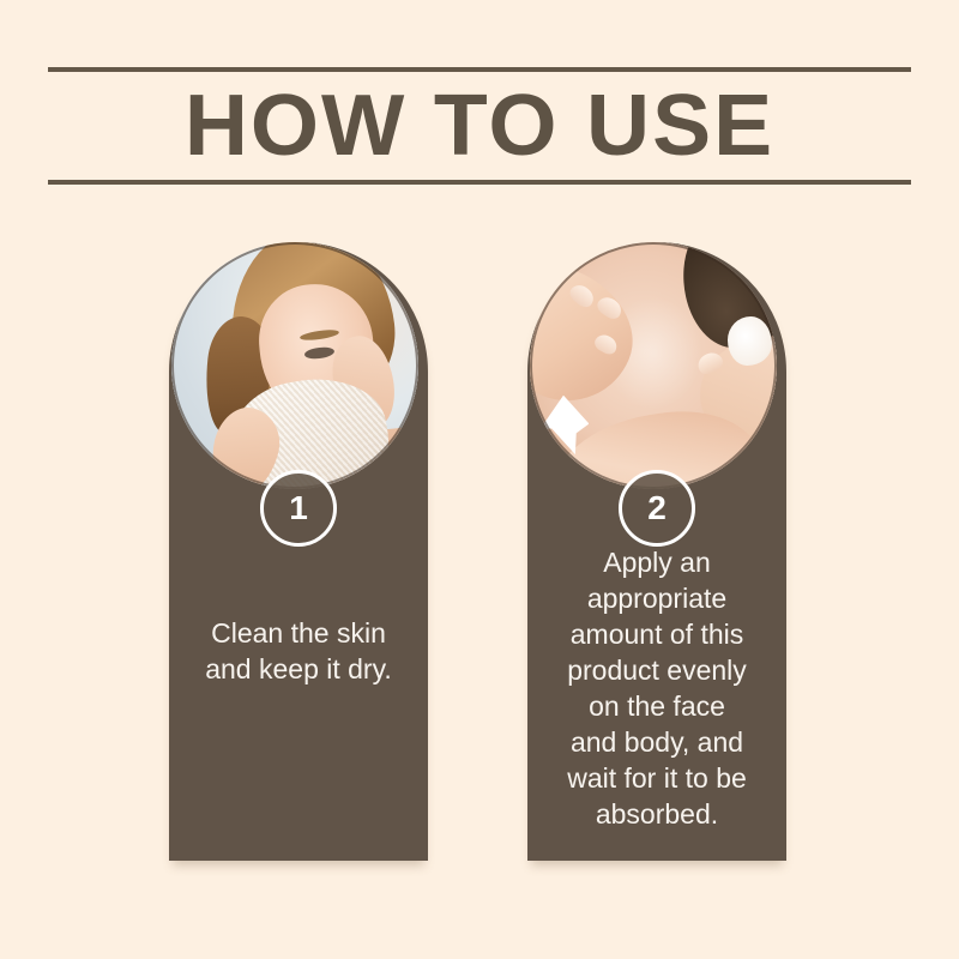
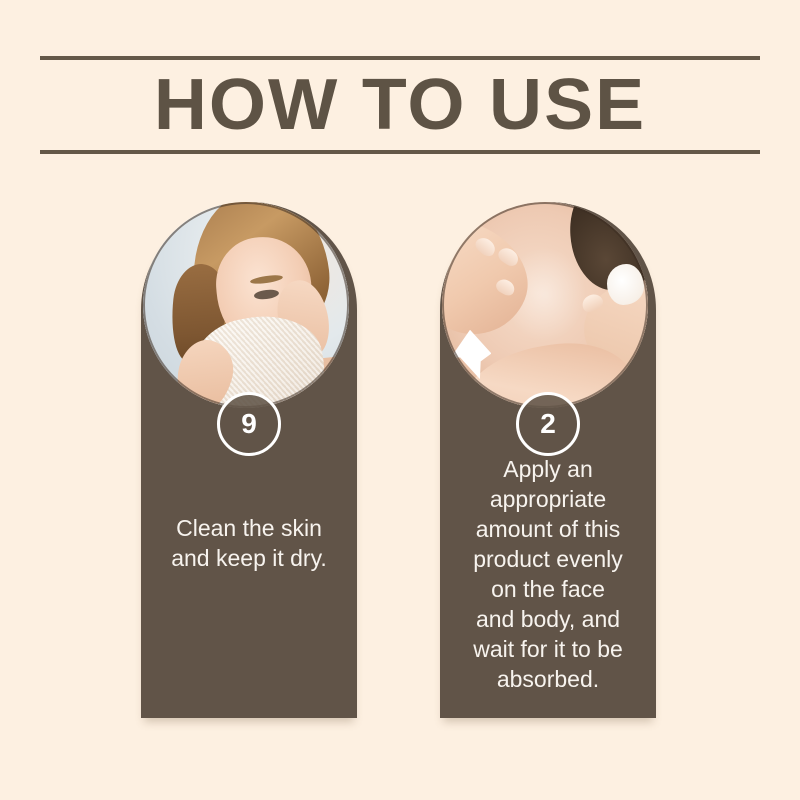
  HOW TO USE
- 1
+ 9
  Clean the skin
  and keep it dry.
  2
  Apply an
  appropriate
  amount of this
  product evenly
  on the face
  and body, and
  wait for it to be
  absorbed.
